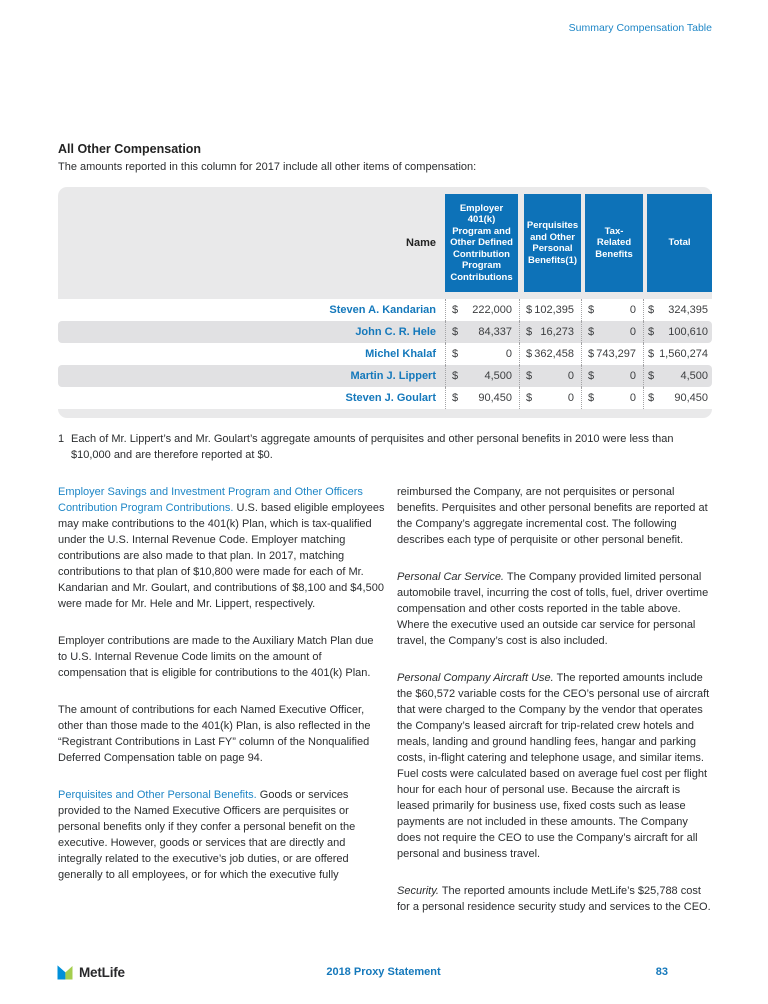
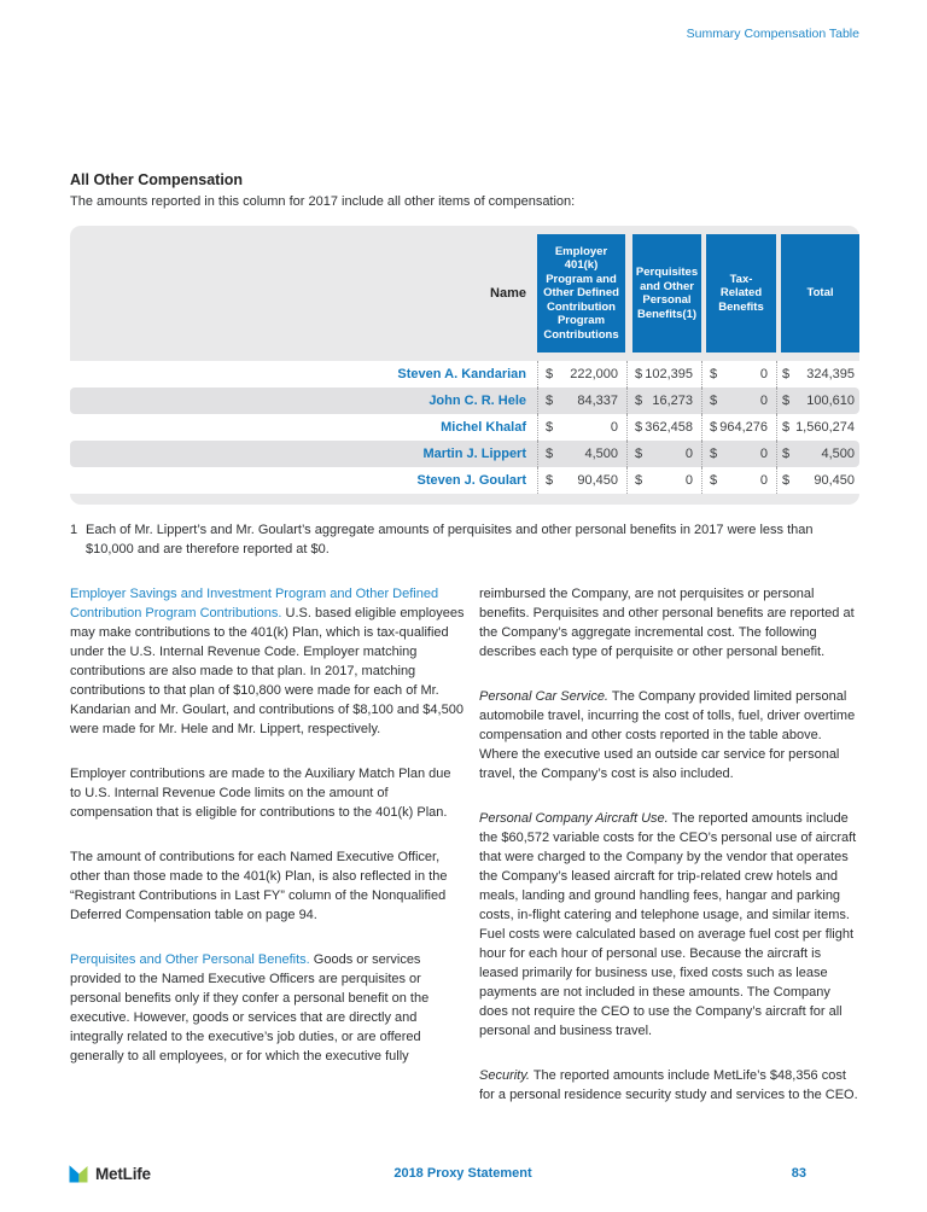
  Summary Compensation Table
  All Other Compensation
  The amounts reported in this column for 2017 include all other items of compensation:
  Name
  Employer 401(k) Program and Other Defined Contribution Program Contributions
  Perquisites and Other Personal Benefits(1)
  Tax-Related Benefits
  Total
  Steven A. Kandarian
  $
  222,000
  $
  102,395
  $
  0
  $
  324,395
  John C. R. Hele
  $
  84,337
  $
  16,273
  $
  0
  $
  100,610
  Michel Khalaf
  $
  0
  $
  362,458
  $
- 743,297
+ 964,276
  $
  1,560,274
  Martin J. Lippert
  $
  4,500
  $
  0
  $
  0
  $
  4,500
  Steven J. Goulart
  $
  90,450
  $
  0
  $
  0
  $
  90,450
  1
- Each of Mr. Lippert’s and Mr. Goulart’s aggregate amounts of perquisites and other personal benefits in 2010 were less than $10,000 and are therefore reported at $0.
+ Each of Mr. Lippert’s and Mr. Goulart’s aggregate amounts of perquisites and other personal benefits in 2017 were less than $10,000 and are therefore reported at $0.
- Employer Savings and Investment Program and Other Officers Contribution Program Contributions. U.S. based eligible employees may make contributions to the 401(k) Plan, which is tax-qualified under the U.S. Internal Revenue Code. Employer matching contributions are also made to that plan. In 2017, matching contributions to that plan of $10,800 were made for each of Mr. Kandarian and Mr. Goulart, and contributions of $8,100 and $4,500 were made for Mr. Hele and Mr. Lippert, respectively.
+ Employer Savings and Investment Program and Other Defined Contribution Program Contributions. U.S. based eligible employees may make contributions to the 401(k) Plan, which is tax-qualified under the U.S. Internal Revenue Code. Employer matching contributions are also made to that plan. In 2017, matching contributions to that plan of $10,800 were made for each of Mr. Kandarian and Mr. Goulart, and contributions of $8,100 and $4,500 were made for Mr. Hele and Mr. Lippert, respectively.
  Employer contributions are made to the Auxiliary Match Plan due to U.S. Internal Revenue Code limits on the amount of compensation that is eligible for contributions to the 401(k) Plan.
  The amount of contributions for each Named Executive Officer, other than those made to the 401(k) Plan, is also reflected in the “Registrant Contributions in Last FY” column of the Nonqualified Deferred Compensation table on page 94.
  Perquisites and Other Personal Benefits. Goods or services provided to the Named Executive Officers are perquisites or personal benefits only if they confer a personal benefit on the executive. However, goods or services that are directly and integrally related to the executive’s job duties, or are offered generally to all employees, or for which the executive fully
  reimbursed the Company, are not perquisites or personal benefits. Perquisites and other personal benefits are reported at the Company’s aggregate incremental cost. The following describes each type of perquisite or other personal benefit.
  Personal Car Service. The Company provided limited personal automobile travel, incurring the cost of tolls, fuel, driver overtime compensation and other costs reported in the table above. Where the executive used an outside car service for personal travel, the Company’s cost is also included.
  Personal Company Aircraft Use. The reported amounts include the $60,572 variable costs for the CEO’s personal use of aircraft that were charged to the Company by the vendor that operates the Company’s leased aircraft for trip-related crew hotels and meals, landing and ground handling fees, hangar and parking costs, in-flight catering and telephone usage, and similar items. Fuel costs were calculated based on average fuel cost per flight hour for each hour of personal use. Because the aircraft is leased primarily for business use, fixed costs such as lease payments are not included in these amounts. The Company does not require the CEO to use the Company’s aircraft for all personal and business travel.
- Security. The reported amounts include MetLife’s $25,788 cost for a personal residence security study and services to the CEO.
+ Security. The reported amounts include MetLife’s $48,356 cost for a personal residence security study and services to the CEO.
  MetLife
  2018 Proxy Statement
  83
